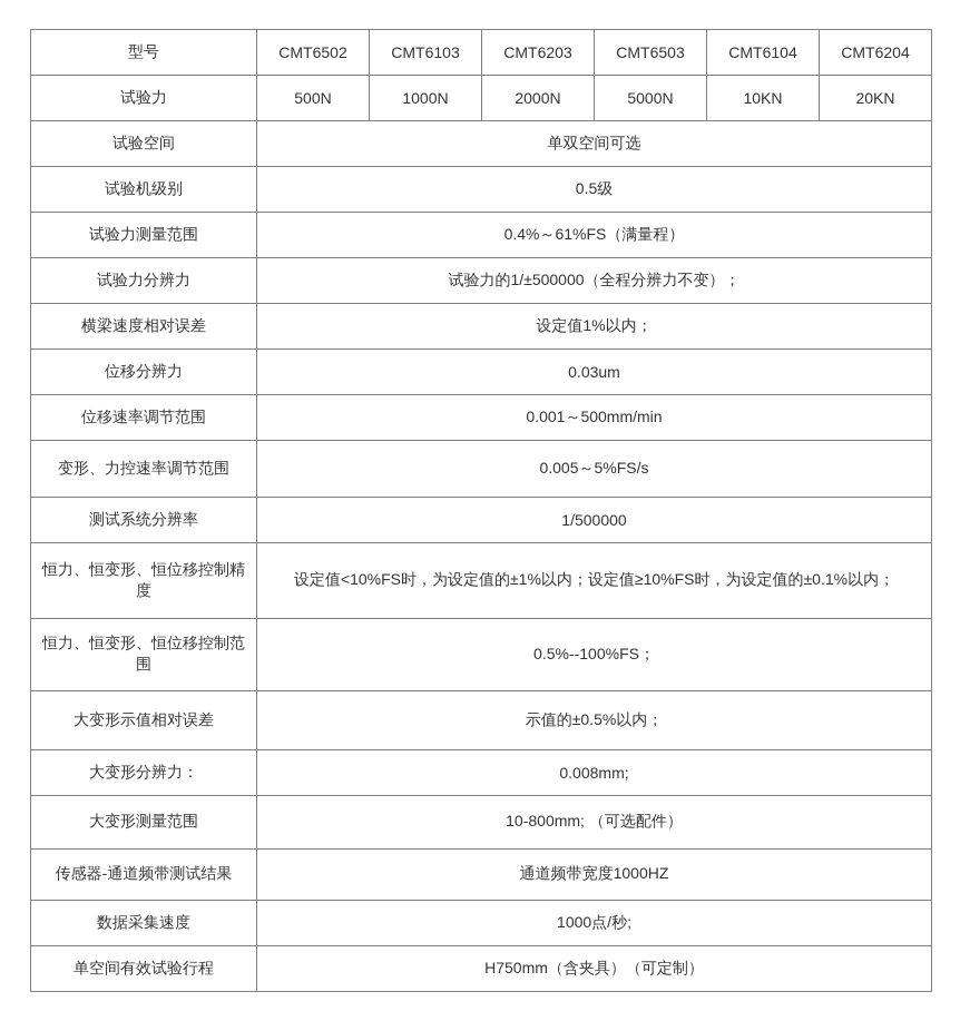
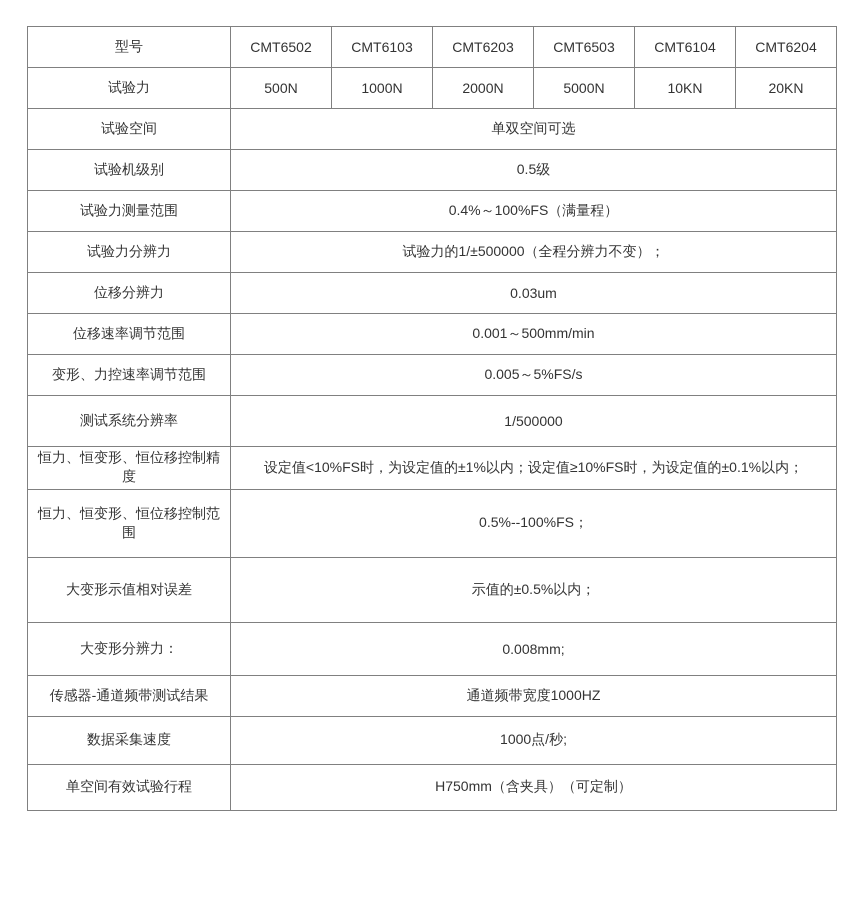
  型号	CMT6502	CMT6103	CMT6203	CMT6503	CMT6104	CMT6204
  试验力	500N	1000N	2000N	5000N	10KN	20KN
  试验空间	单双空间可选
  试验机级别	0.5级
- 试验力测量范围	0.4%～61%FS（满量程）
+ 试验力测量范围	0.4%～100%FS（满量程）
  试验力分辨力	试验力的1/±500000（全程分辨力不变）；
- 横梁速度相对误差	设定值1%以内；
  位移分辨力	0.03um
  位移速率调节范围	0.001～500mm/min
  变形、力控速率调节范围	0.005～5%FS/s
  测试系统分辨率	1/500000
  恒力、恒变形、恒位移控制精度	设定值<10%FS时，为设定值的±1%以内；设定值≥10%FS时，为设定值的±0.1%以内；
  恒力、恒变形、恒位移控制范围	0.5%--100%FS；
  大变形示值相对误差	示值的±0.5%以内；
  大变形分辨力：	0.008mm;
- 大变形测量范围	10-800mm; （可选配件）
  传感器-通道频带测试结果	通道频带宽度1000HZ
  数据采集速度	1000点/秒;
  单空间有效试验行程	H750mm（含夹具）（可定制）
